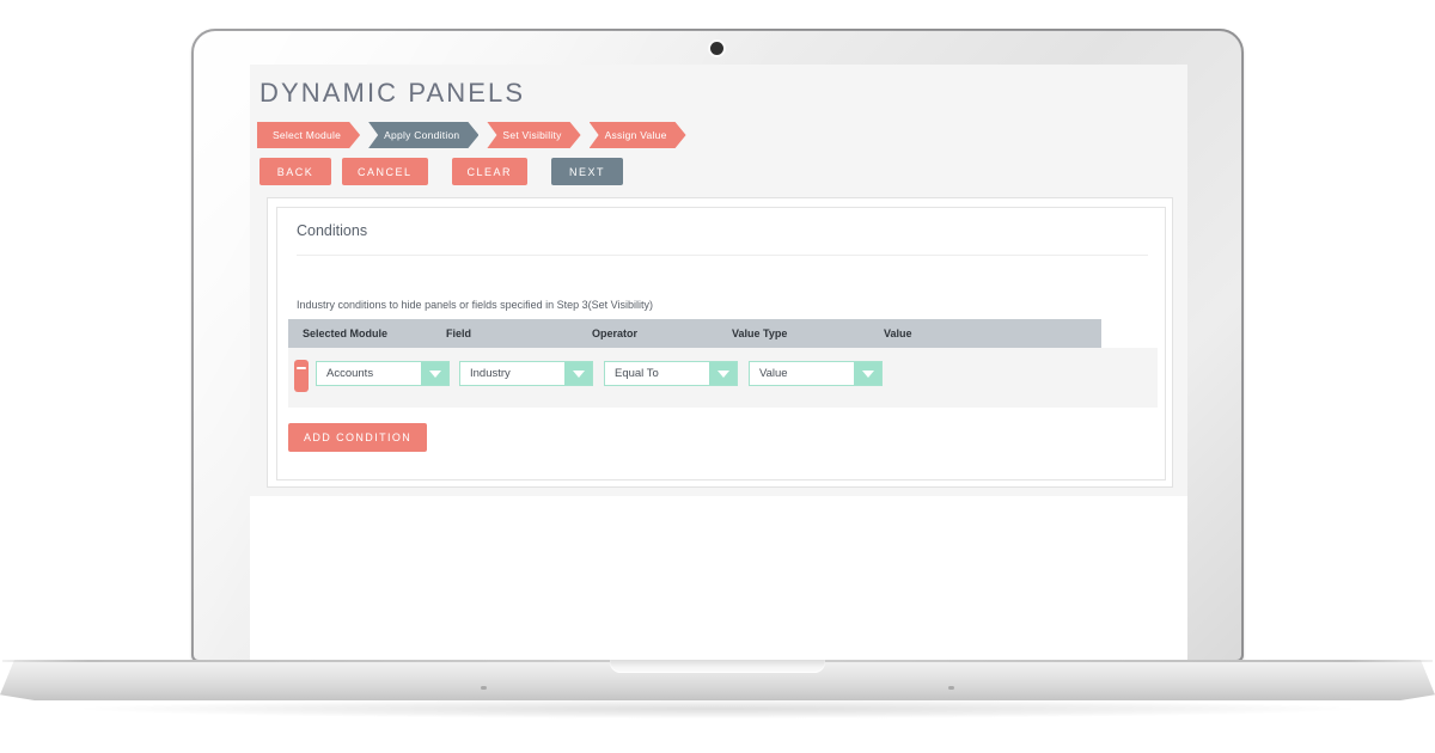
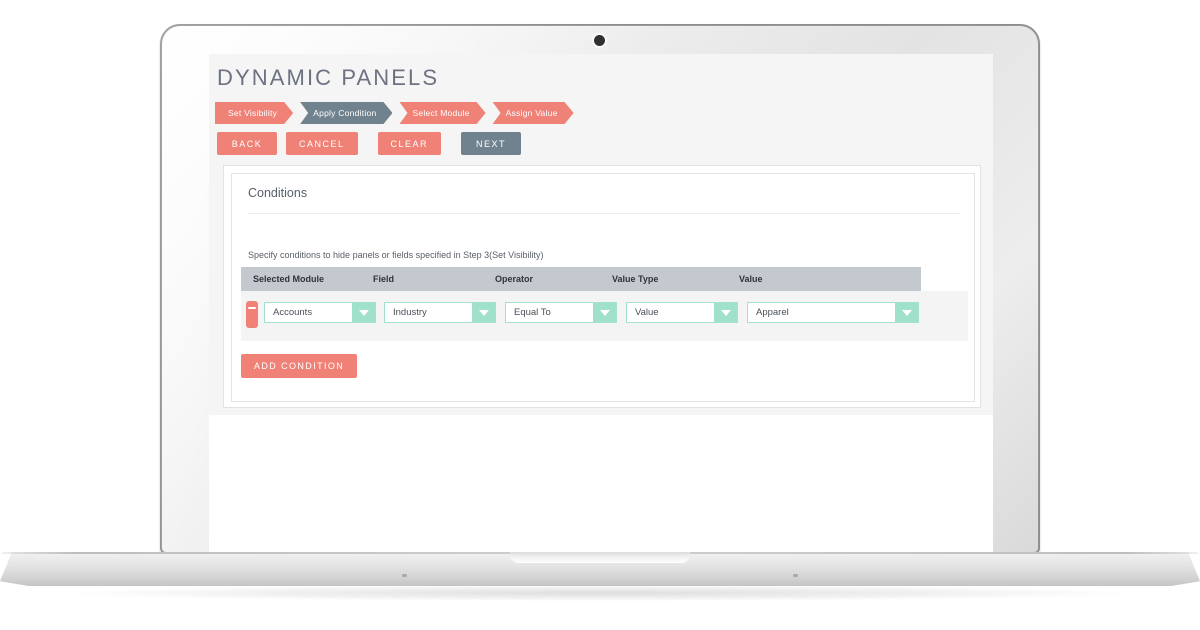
  DYNAMIC PANELS
- Select Module
+ Set Visibility
  Apply Condition
- Set Visibility
+ Select Module
  Assign Value
  BACK
  CANCEL
  CLEAR
  NEXT
  Conditions
- Industry conditions to hide panels or fields specified in Step 3(Set Visibility)
+ Specify conditions to hide panels or fields specified in Step 3(Set Visibility)
  Selected Module
  Field
  Operator
  Value Type
  Value
  Accounts
  Industry
  Equal To
  Value
+ Apparel
  ADD CONDITION
